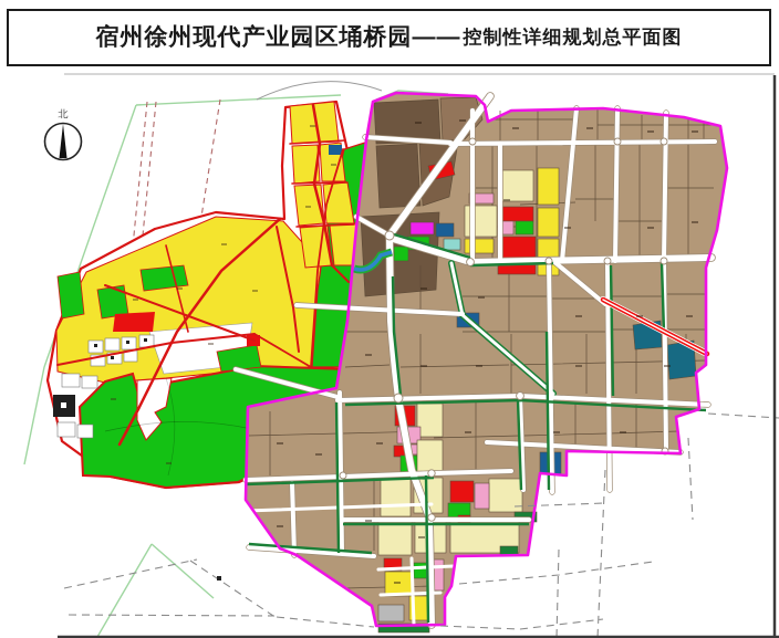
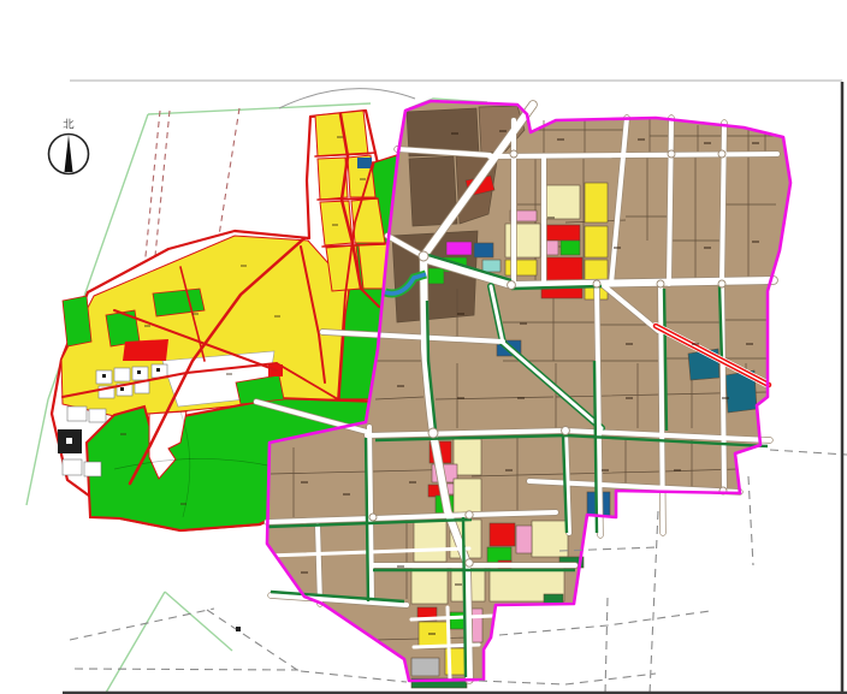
  北
- 宿州徐州现代产业园区埇桥园——
- 控制性详细规划总平面图
